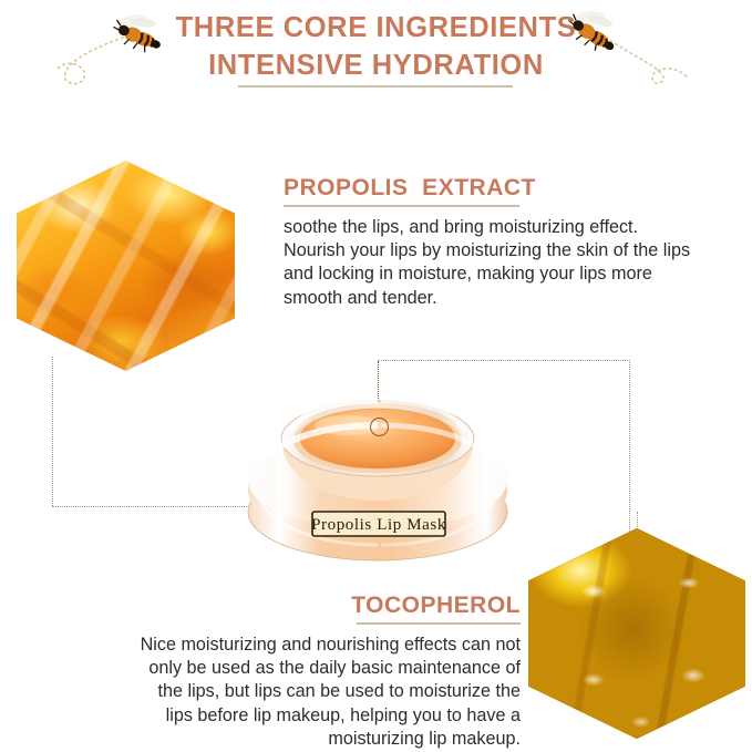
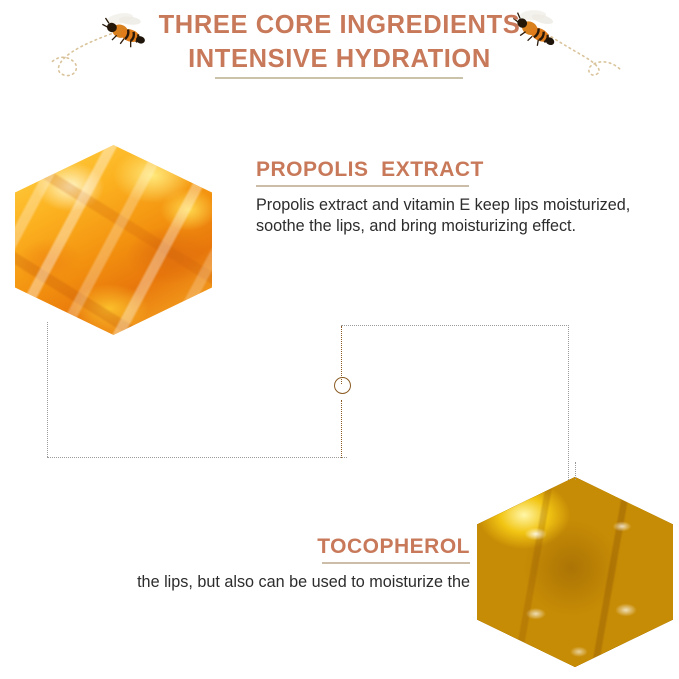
  THREE CORE INGREDIENTS
  INTENSIVE HYDRATION
- Propolis Lip Mask
  PROPOLIS EXTRACT
+ Propolis extract and vitamin E keep lips moisturized,
  soothe the lips, and bring moisturizing effect.
- Nourish your lips by moisturizing the skin of the lips
- and locking in moisture, making your lips more
- smooth and tender.
  TOCOPHEROL
- Nice moisturizing and nourishing effects can not
- only be used as the daily basic maintenance of
- the lips, but lips can be used to moisturize the
+ the lips, but also can be used to moisturize the
- lips before lip makeup, helping you to have a
- moisturizing lip makeup.
